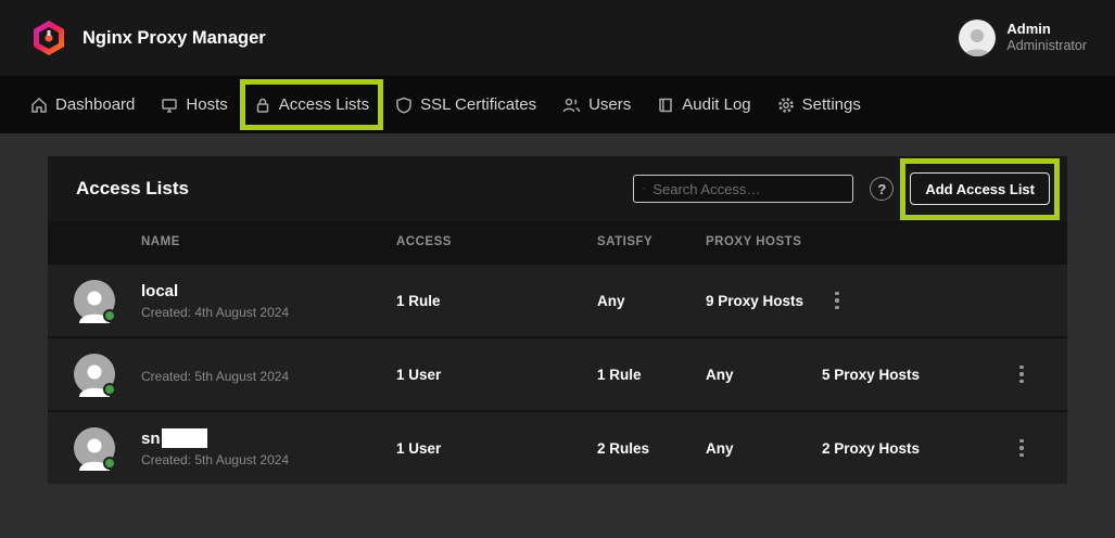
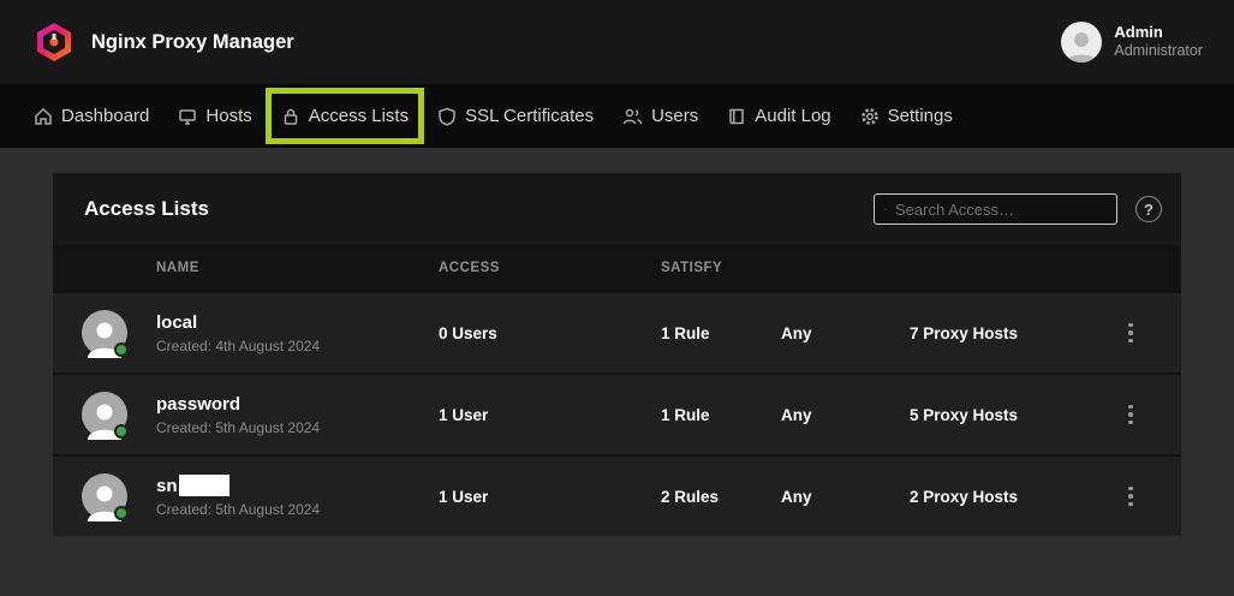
  Nginx Proxy Manager
  Admin
  Administrator
  Dashboard
  Hosts
  Access Lists
  SSL Certificates
  Users
  Audit Log
  Settings
  Access Lists
  Search Access…
  ?
- Add Access List
  NAME
  ACCESS
  SATISFY
- PROXY HOSTS
  local
  Created: 4th August 2024
+ 0 Users
  1 Rule
  Any
- 9 Proxy Hosts
+ 7 Proxy Hosts
+ password
  Created: 5th August 2024
  1 User
  1 Rule
  Any
  5 Proxy Hosts
  sn
  Created: 5th August 2024
  1 User
  2 Rules
  Any
  2 Proxy Hosts
